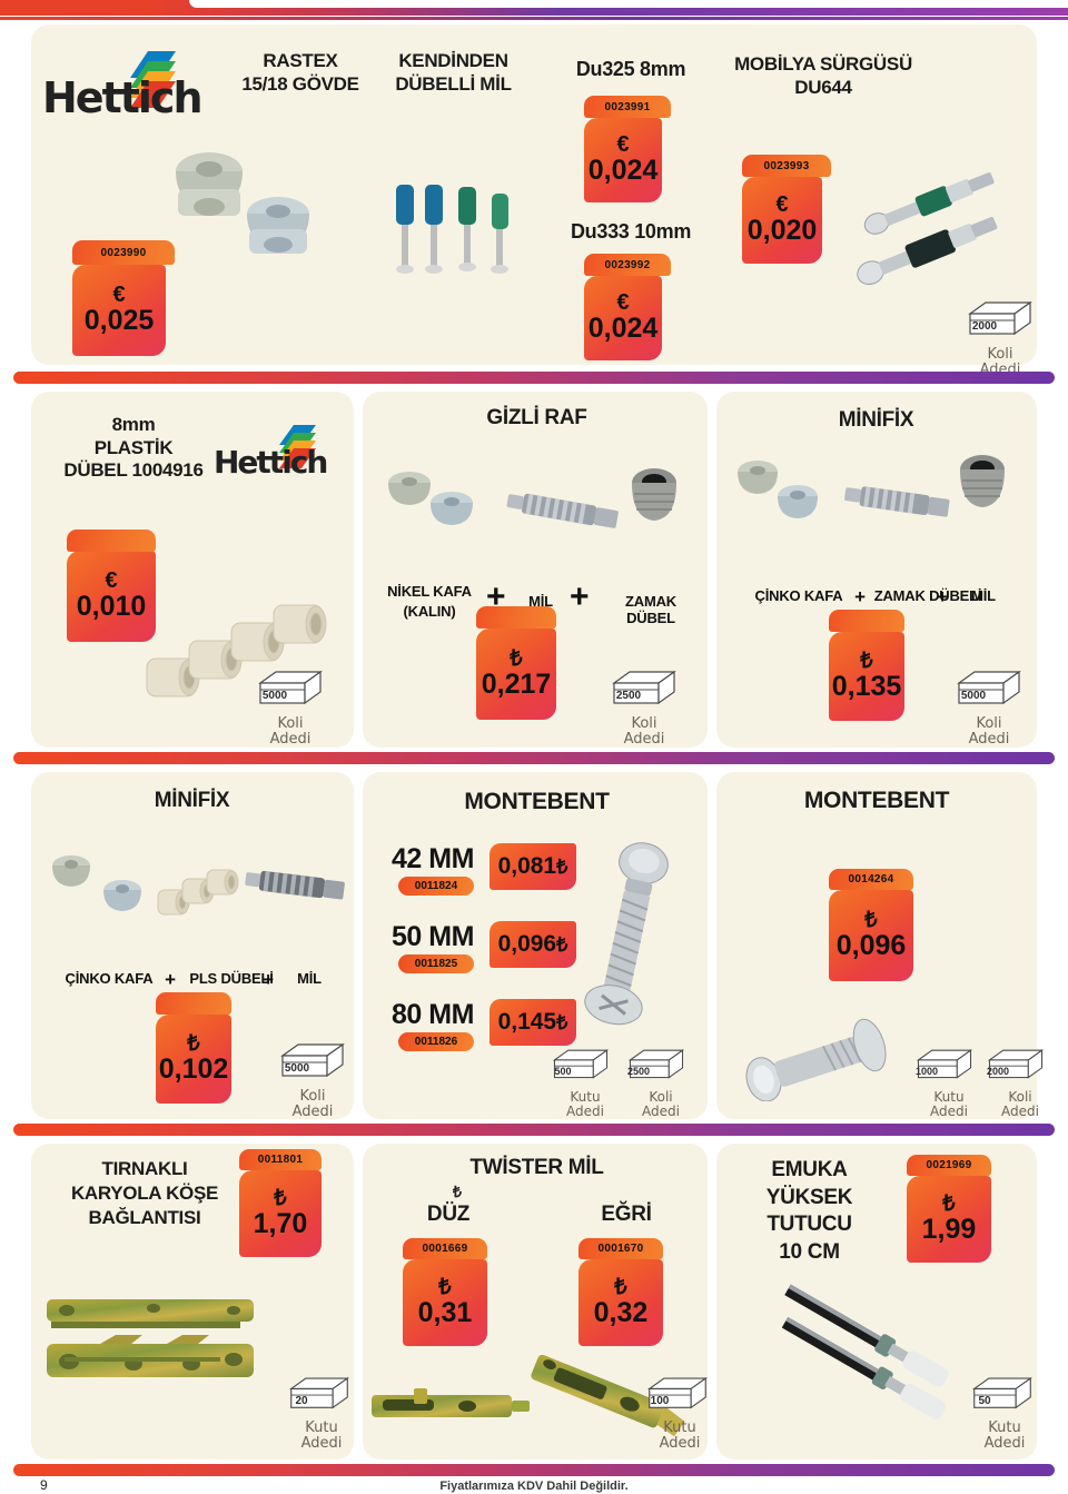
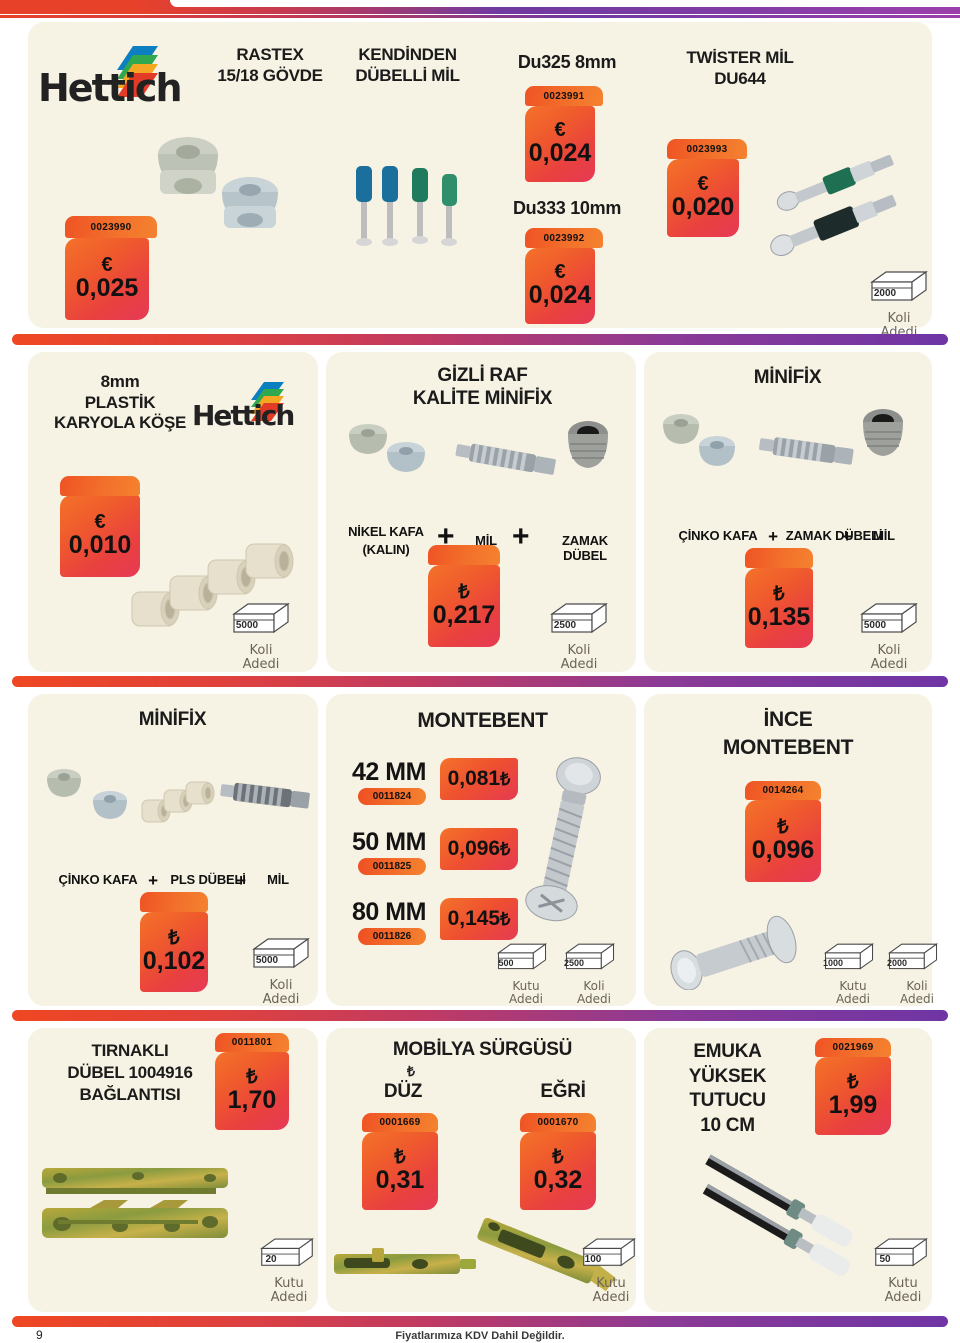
  Hettich
  RASTEX
  15/18 GÖVDE
  KENDİNDEN
  DÜBELLİ MİL
  Du325 8mm
  Du333 10mm
- MOBİLYA SÜRGÜSÜ
+ TWİSTER MİL
  DU644
  0023990
  €
  0,025
  0023991
  €
  0,024
  0023992
  €
  0,024
  0023993
  €
  0,020
  2000
  Koli
  Adedi
  8mm
  PLASTİK
- DÜBEL 1004916
+ KARYOLA KÖŞE
  Hettich
  €
  0,010
  5000
  Koli
  Adedi
  GİZLİ RAF
+ KALİTE MİNİFİX
  NİKEL KAFA
  (KALIN)
  +
  MİL
  +
  ZAMAK DÜBEL
  ₺
  0,217
  2500
  Koli
  Adedi
  MİNİFİX
  ÇİNKO KAFA
  +
  ZAMAK DÜBELİ
  +
  MİL
  ₺
  0,135
  5000
  Koli
  Adedi
  MİNİFİX
  ÇİNKO KAFA
  +
  PLS DÜBELİ
  +
  MİL
  ₺
  0,102
  5000
  Koli
  Adedi
  MONTEBENT
  42 MM
  0011824
  0,081
  ₺
  50 MM
  0011825
  0,096
  ₺
  80 MM
  0011826
  0,145
  ₺
  500
  Kutu
  Adedi
  2500
  Koli
  Adedi
+ İNCE
  MONTEBENT
  0014264
  ₺
  0,096
  1000
  Kutu
  Adedi
  2000
  Koli
  Adedi
  TIRNAKLI
- KARYOLA KÖŞE
+ DÜBEL 1004916
  BAĞLANTISI
  0011801
  ₺
  1,70
  20
  Kutu
  Adedi
- TWİSTER MİL
+ MOBİLYA SÜRGÜSÜ
  ₺
  DÜZ
  0001669
  ₺
  0,31
  EĞRİ
  0001670
  ₺
  0,32
  100
  Kutu
  Adedi
  EMUKA YÜKSEK
  TUTUCU
  10 CM
  0021969
  ₺
  1,99
  50
  Kutu
  Adedi
  Fiyatlarımıza KDV Dahil Değildir.
  9
